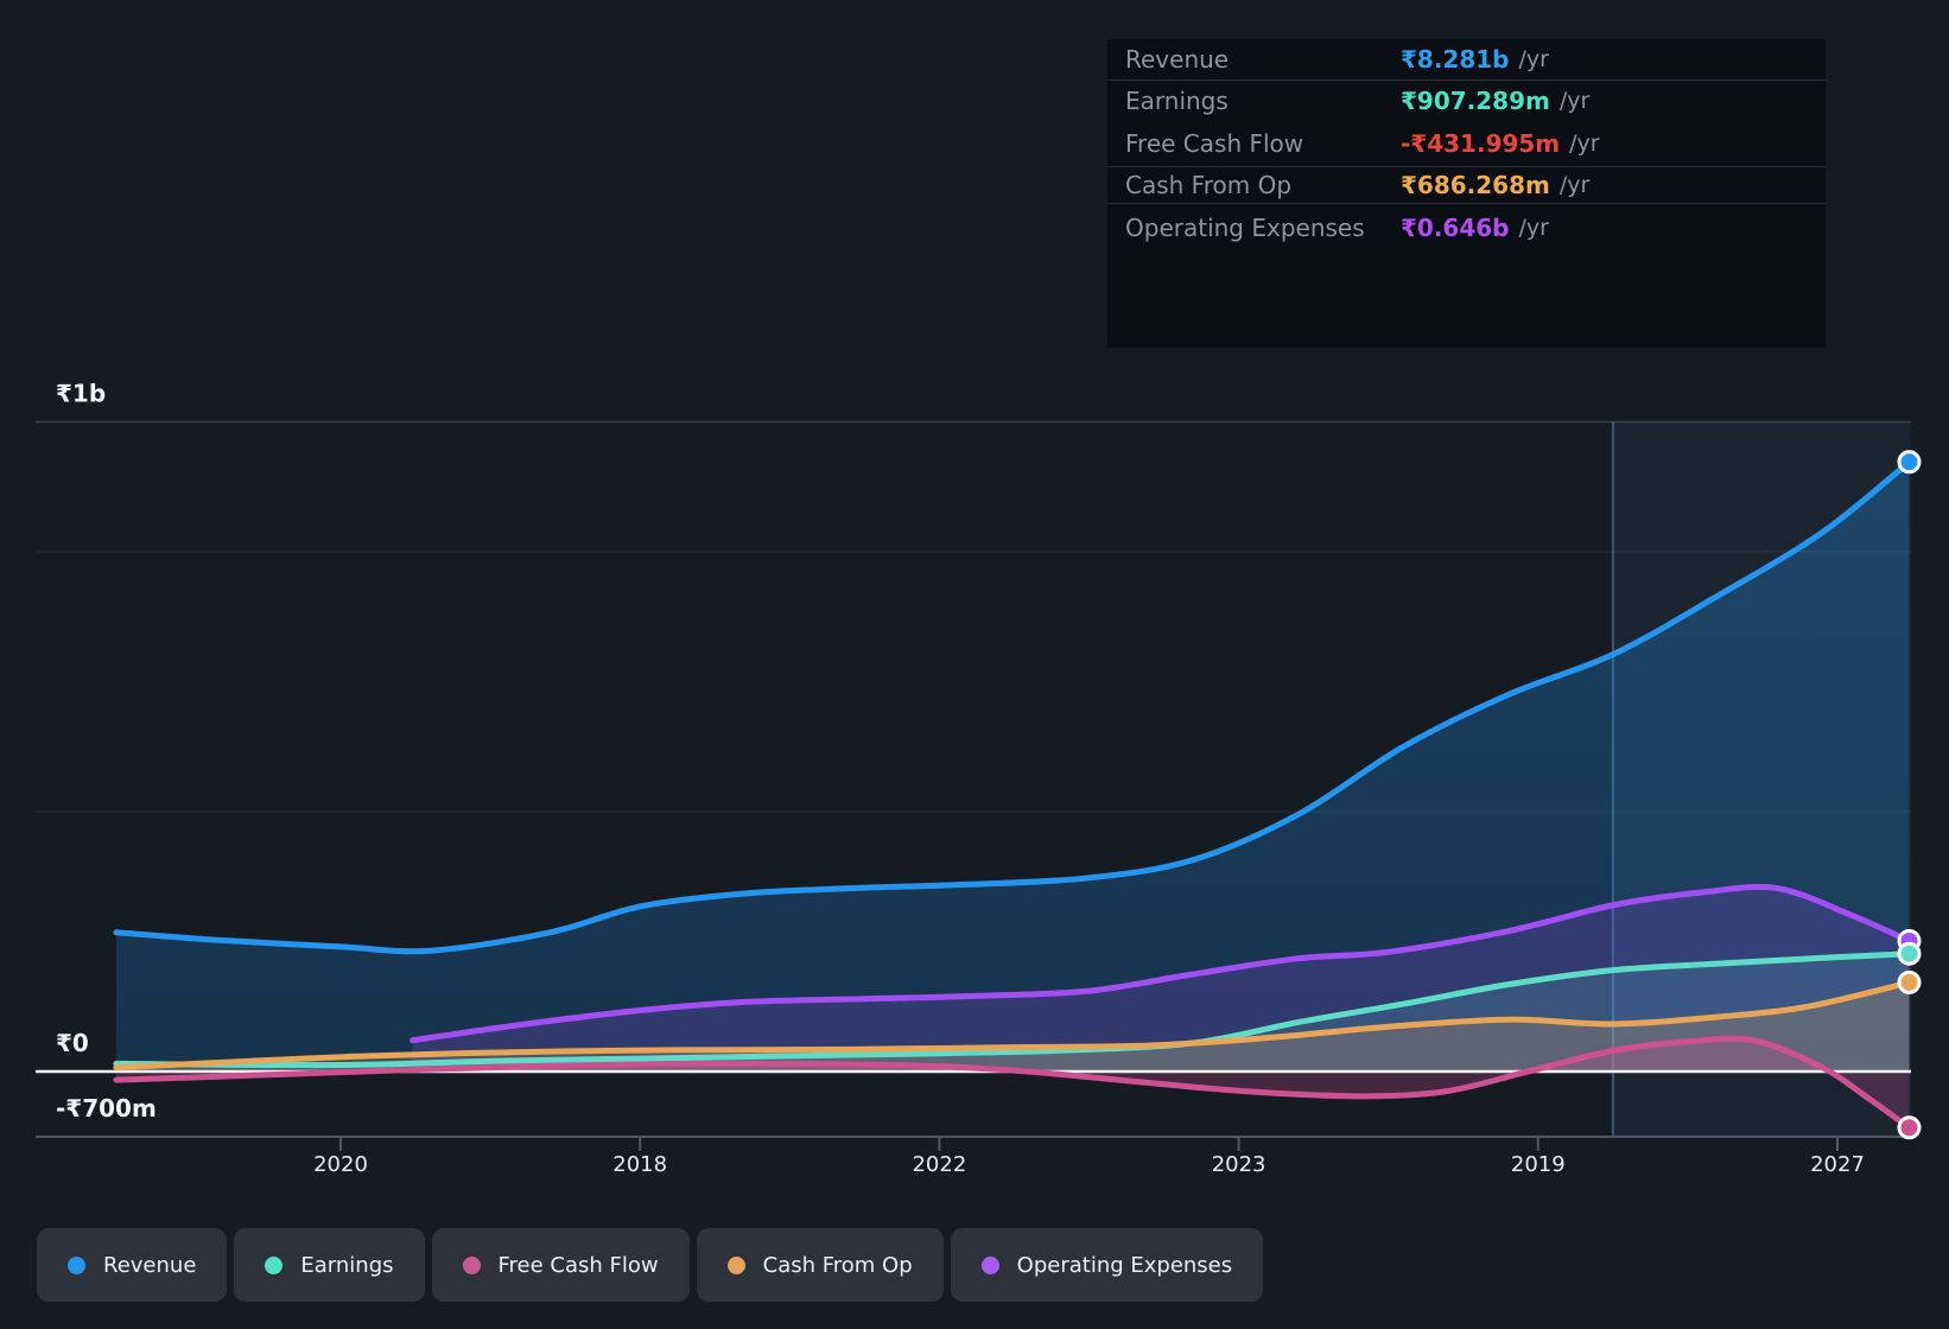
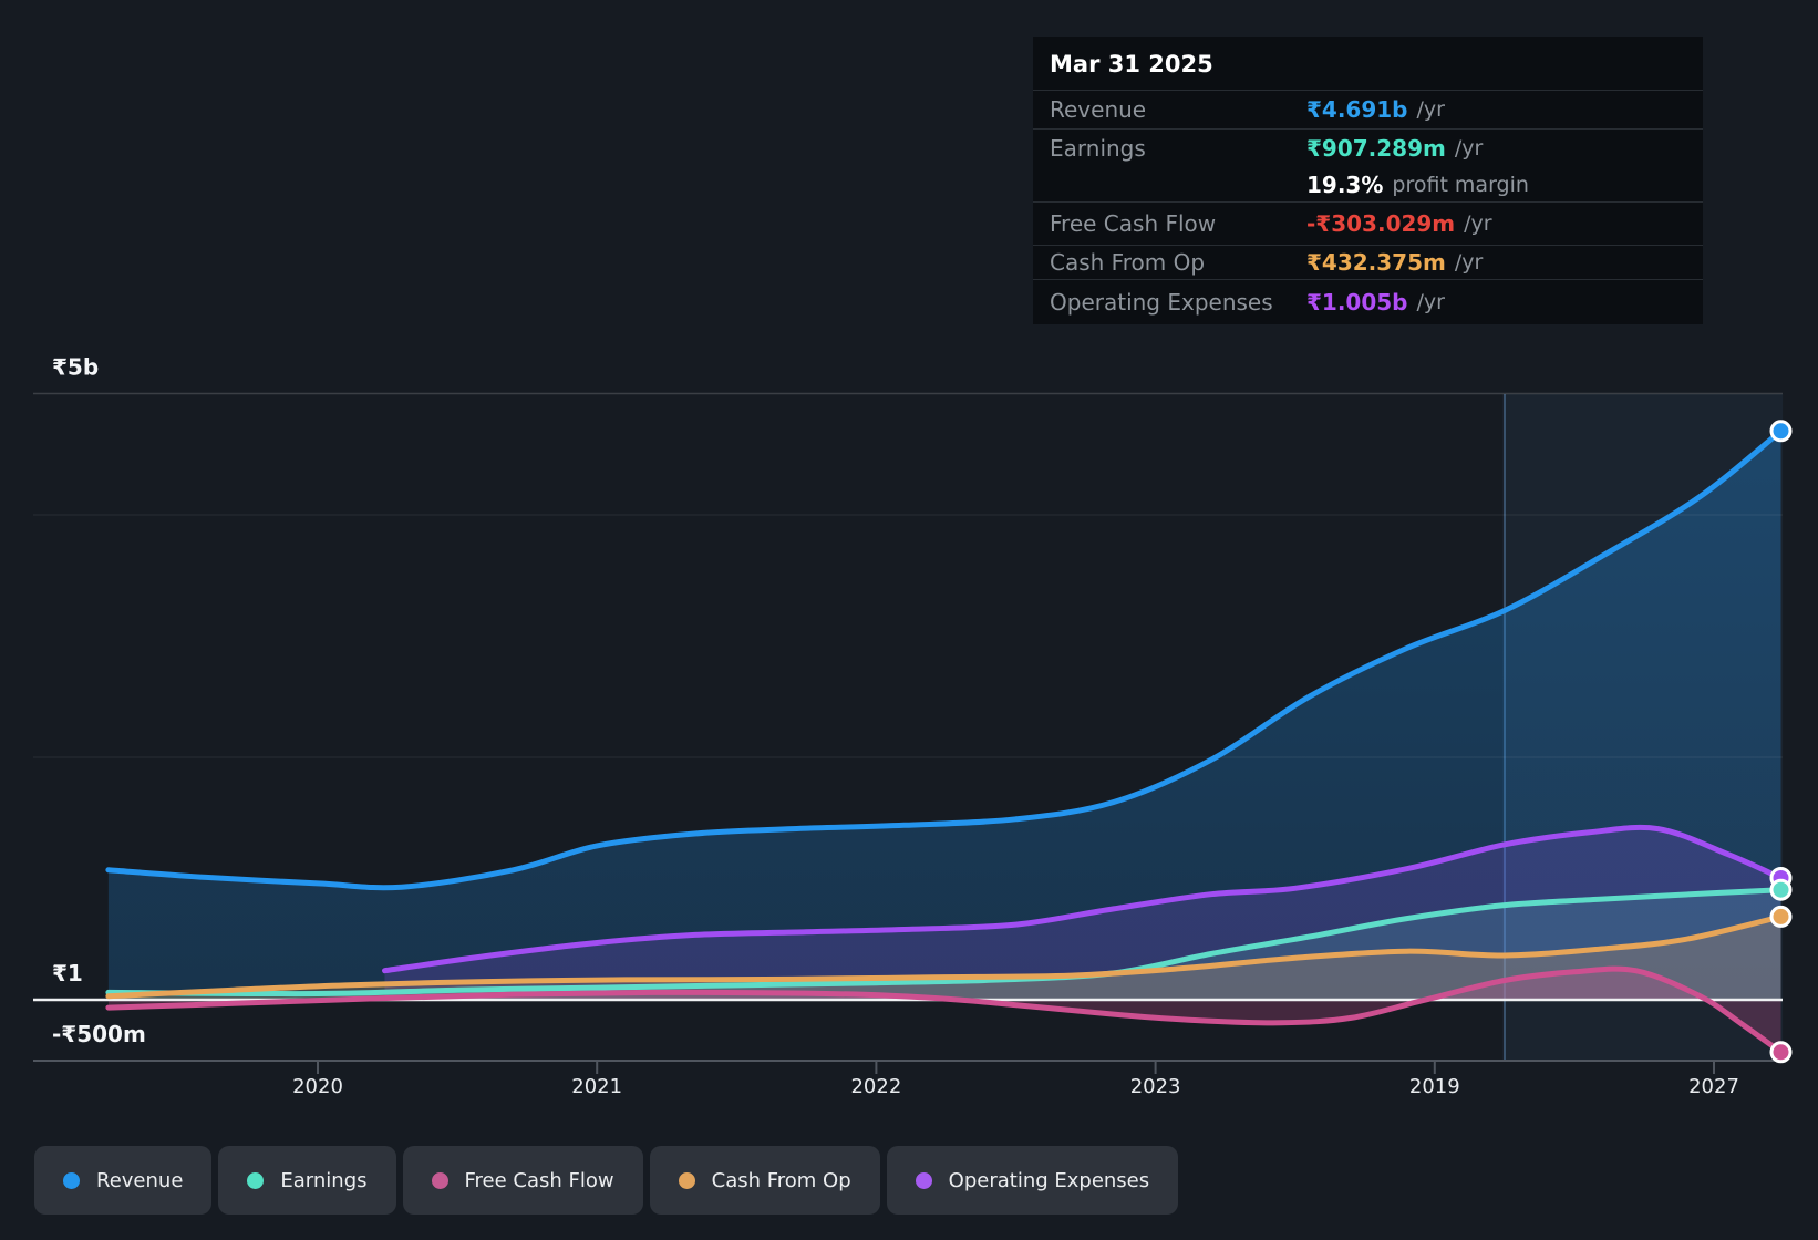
  2020
- 2018
+ 2021
  2022
  2023
  2019
  2027
- ₹1b
+ ₹5b
- ₹0
+ ₹1
- -₹700m
+ -₹500m
+ Mar 31 2025
  Revenue
- ₹8.281b
+ ₹4.691b
  /yr
  Earnings
  ₹907.289m
  /yr
+ 19.3%
+ profit margin
  Free Cash Flow
- -₹431.995m
+ -₹303.029m
  /yr
  Cash From Op
- ₹686.268m
+ ₹432.375m
  /yr
  Operating Expenses
- ₹0.646b
+ ₹1.005b
  /yr
  Revenue
  Earnings
  Free Cash Flow
  Cash From Op
  Operating Expenses
